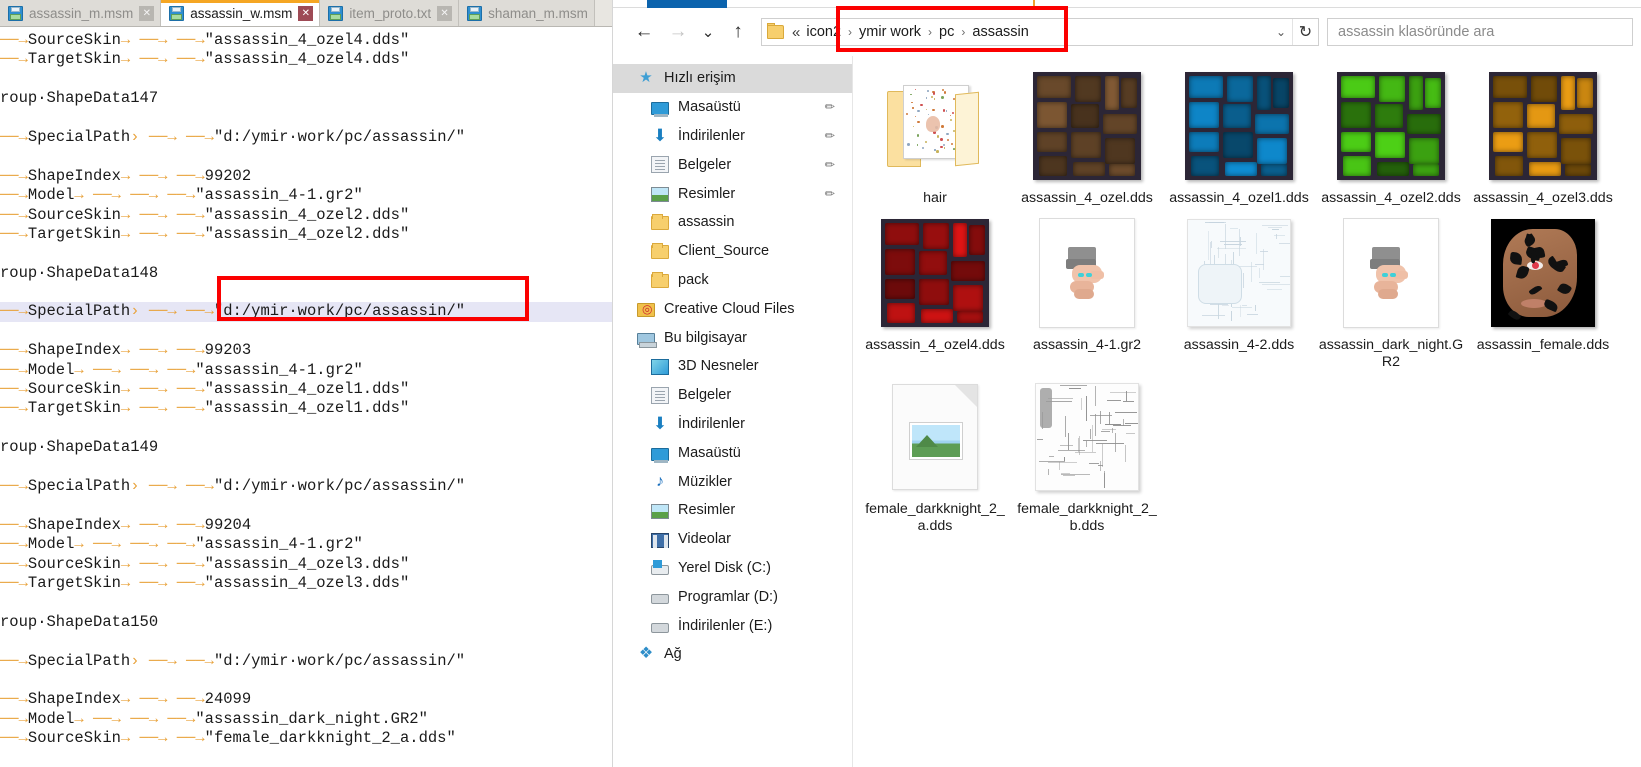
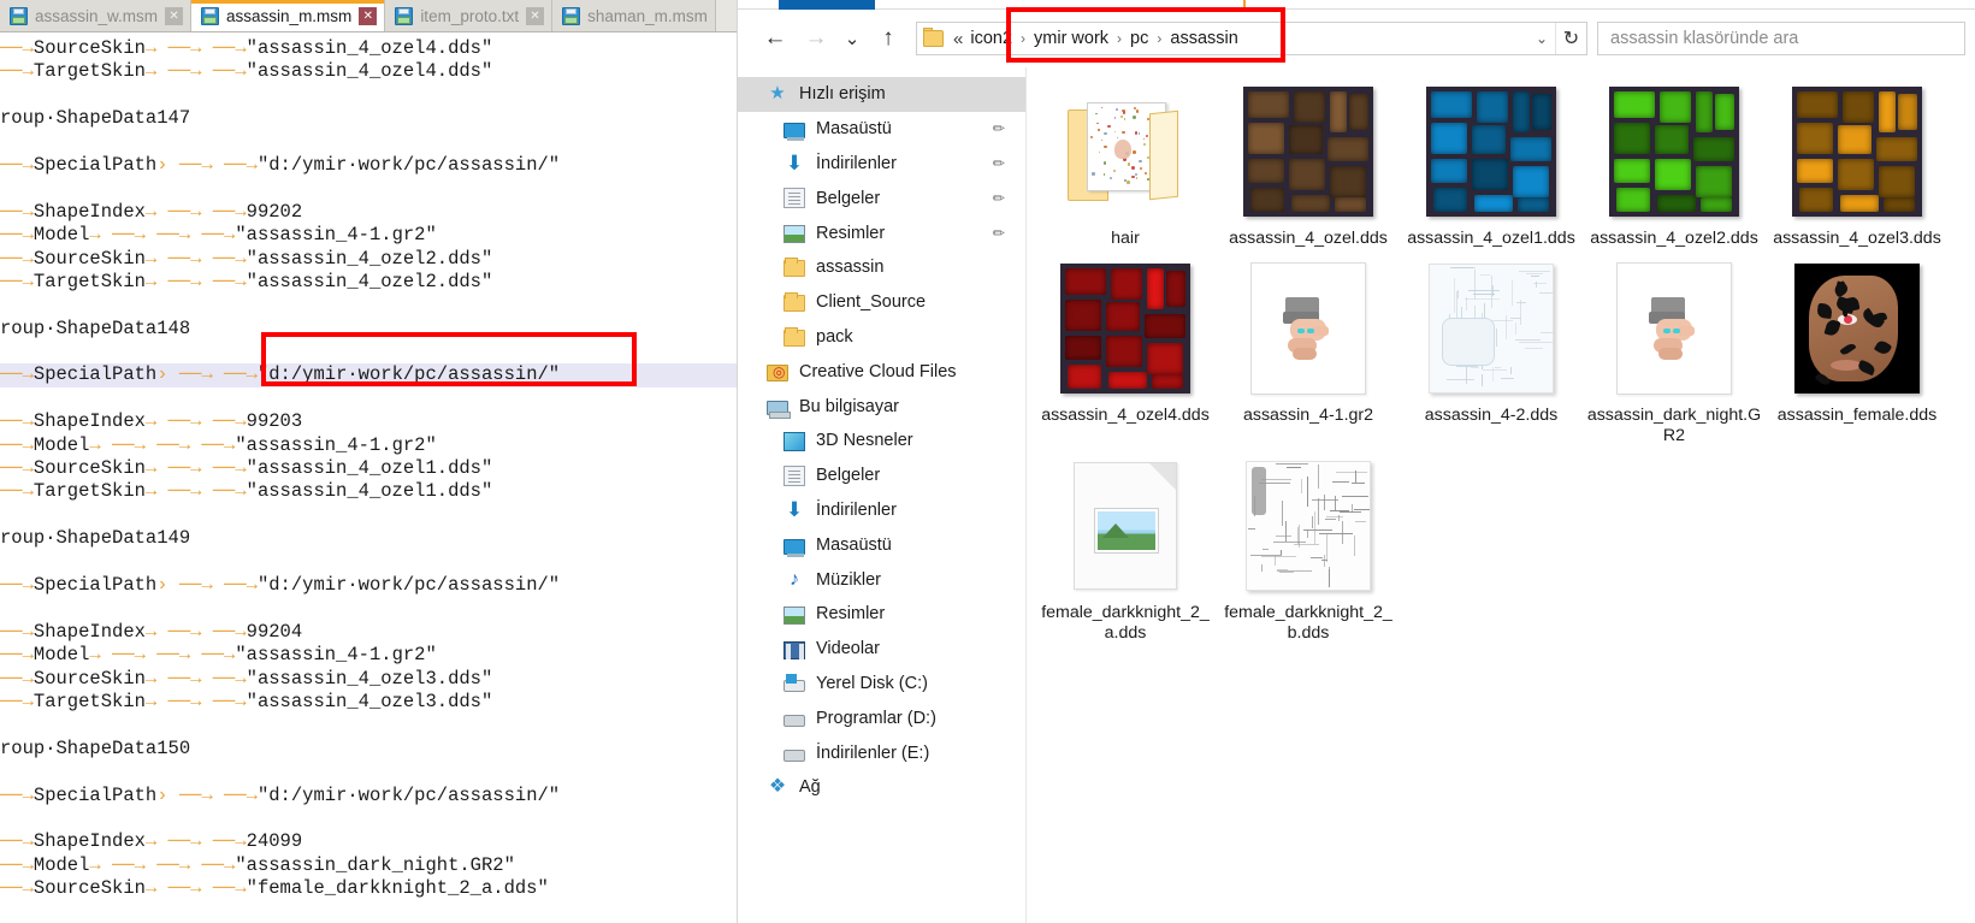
- assassin_m.msm
+ assassin_w.msm
  ✕
- assassin_w.msm
+ assassin_m.msm
  ✕
  item_proto.txt
  ✕
  shaman_m.msm
  ──→SourceSkin→ ──→ ──→"assassin_4_ozel4.dds"
  ──→TargetSkin→ ──→ ──→"assassin_4_ozel4.dds"
  roup·ShapeData147
  ──→SpecialPath› ──→ ──→"d:/ymir·work/pc/assassin/"
  ──→ShapeIndex→ ──→ ──→99202
  ──→Model→ ──→ ──→ ──→"assassin_4-1.gr2"
  ──→SourceSkin→ ──→ ──→"assassin_4_ozel2.dds"
  ──→TargetSkin→ ──→ ──→"assassin_4_ozel2.dds"
  roup·ShapeData148
  ──→SpecialPath› ──→ ──→"d:/ymir·work/pc/assassin/"
  ──→ShapeIndex→ ──→ ──→99203
  ──→Model→ ──→ ──→ ──→"assassin_4-1.gr2"
  ──→SourceSkin→ ──→ ──→"assassin_4_ozel1.dds"
  ──→TargetSkin→ ──→ ──→"assassin_4_ozel1.dds"
  roup·ShapeData149
  ──→SpecialPath› ──→ ──→"d:/ymir·work/pc/assassin/"
  ──→ShapeIndex→ ──→ ──→99204
  ──→Model→ ──→ ──→ ──→"assassin_4-1.gr2"
  ──→SourceSkin→ ──→ ──→"assassin_4_ozel3.dds"
  ──→TargetSkin→ ──→ ──→"assassin_4_ozel3.dds"
  roup·ShapeData150
  ──→SpecialPath› ──→ ──→"d:/ymir·work/pc/assassin/"
  ──→ShapeIndex→ ──→ ──→24099
  ──→Model→ ──→ ──→ ──→"assassin_dark_night.GR2"
  ──→SourceSkin→ ──→ ──→"female_darkknight_2_a.dds"
  ←
  →
  ⌄
  ↑
  «
  icon2
  ›
  ymir work
  ›
  pc
  ›
  assassin
  ⌄
  ↻
  assassin klasöründe ara
  ★
  Hızlı erişim
  Masaüstü
  ⬇
  İndirilenler
  Belgeler
  Resimler
  assassin
  Client_Source
  pack
  Creative Cloud Files
  Bu bilgisayar
  3D Nesneler
  Belgeler
  ⬇
  İndirilenler
  Masaüstü
  ♪
  Müzikler
  Resimler
  Videolar
  Yerel Disk (C:)
  Programlar (D:)
  İndirilenler (E:)
  ❖
  Ağ
  hair
  assassin_4_ozel.dds
  assassin_4_ozel1.dds
  assassin_4_ozel2.dds
  assassin_4_ozel3.dds
  assassin_4_ozel4.dds
  assassin_4-1.gr2
  assassin_4-2.dds
  assassin_dark_night.GR2
  assassin_female.dds
  female_darkknight_2_a.dds
  female_darkknight_2_b.dds
